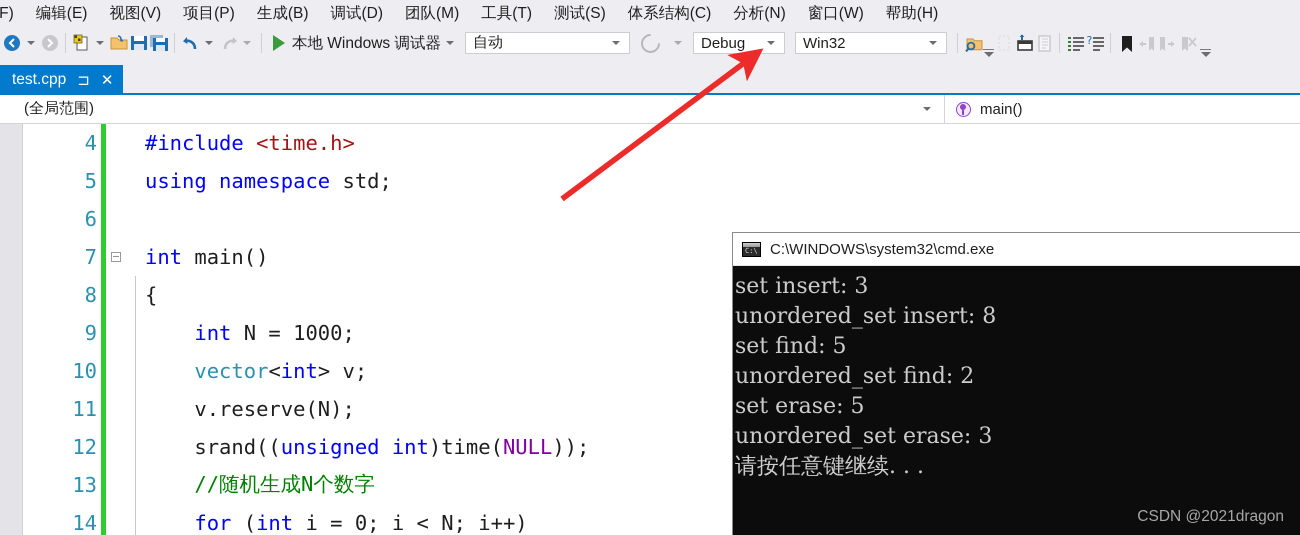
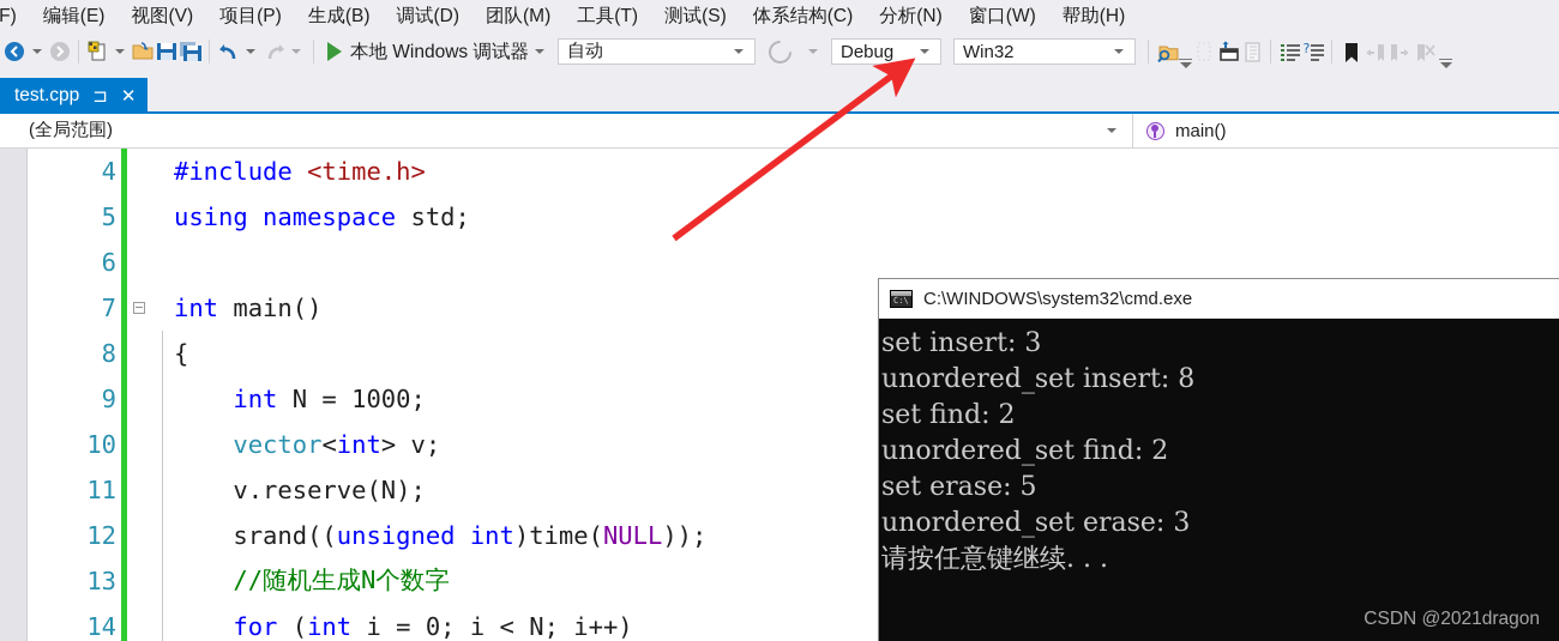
  编辑(E)
  视图(V)
  项目(P)
  生成(B)
  调试(D)
  团队(M)
  工具(T)
  测试(S)
  体系结构(C)
  分析(N)
  窗口(W)
  帮助(H)
  本地 Windows 调试器
  自动
  Debug
  Win32
  ?
  test.cpp
  ⊐
  ✕
  (全局范围)
  main()
  4
  #include <time.h>
  5
  using namespace std;
  6
  7
  –
  int main()
  8
  {
  9
  int N = 1000;
  10
  vector<int> v;
  11
  v.reserve(N);
  12
  srand((unsigned int)time(NULL));
  13
  //随机生成N个数字
  14
  for (int i = 0; i < N; i++)
  C:\WINDOWS\system32\cmd.exe
  set insert: 3
  unordered_set insert: 8
- set find: 5
+ set find: 2
  unordered_set find: 2
  set erase: 5
  unordered_set erase: 3
  请按任意键继续. . .
  CSDN @2021dragon
